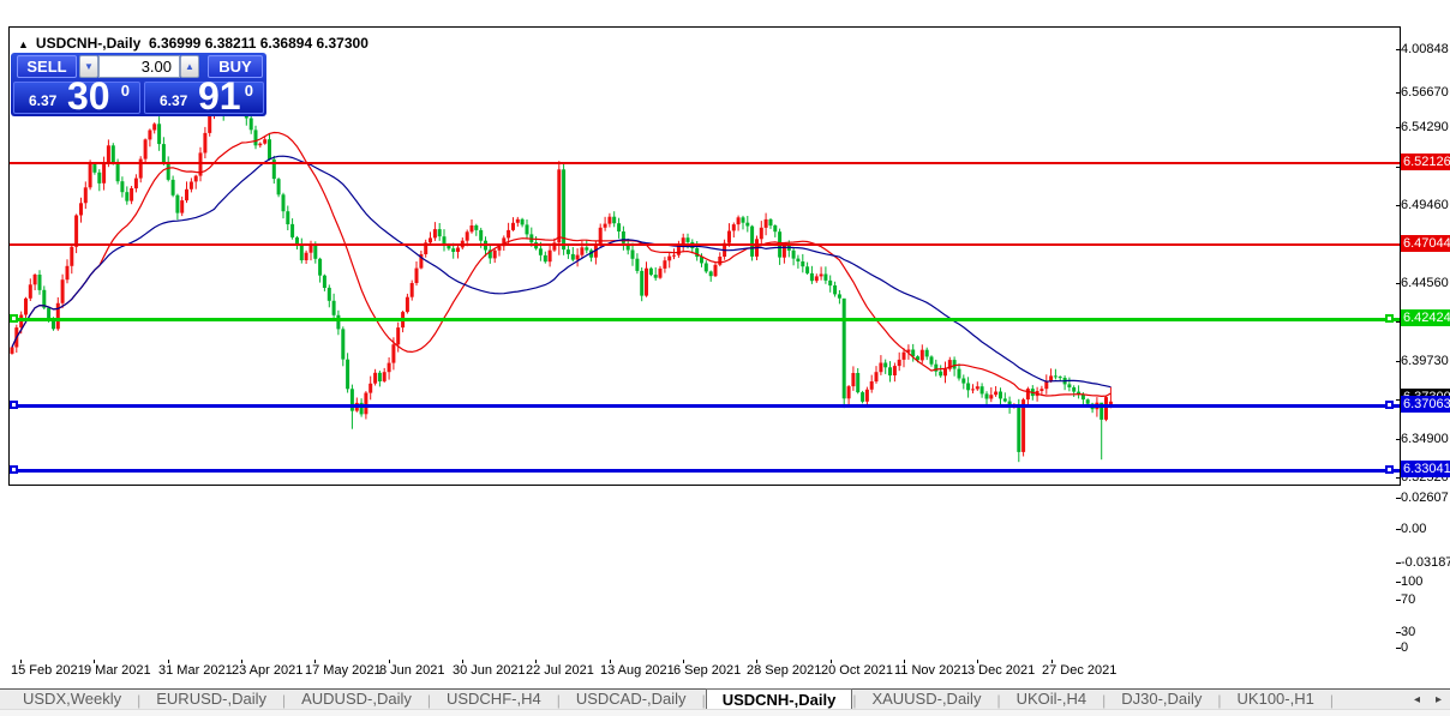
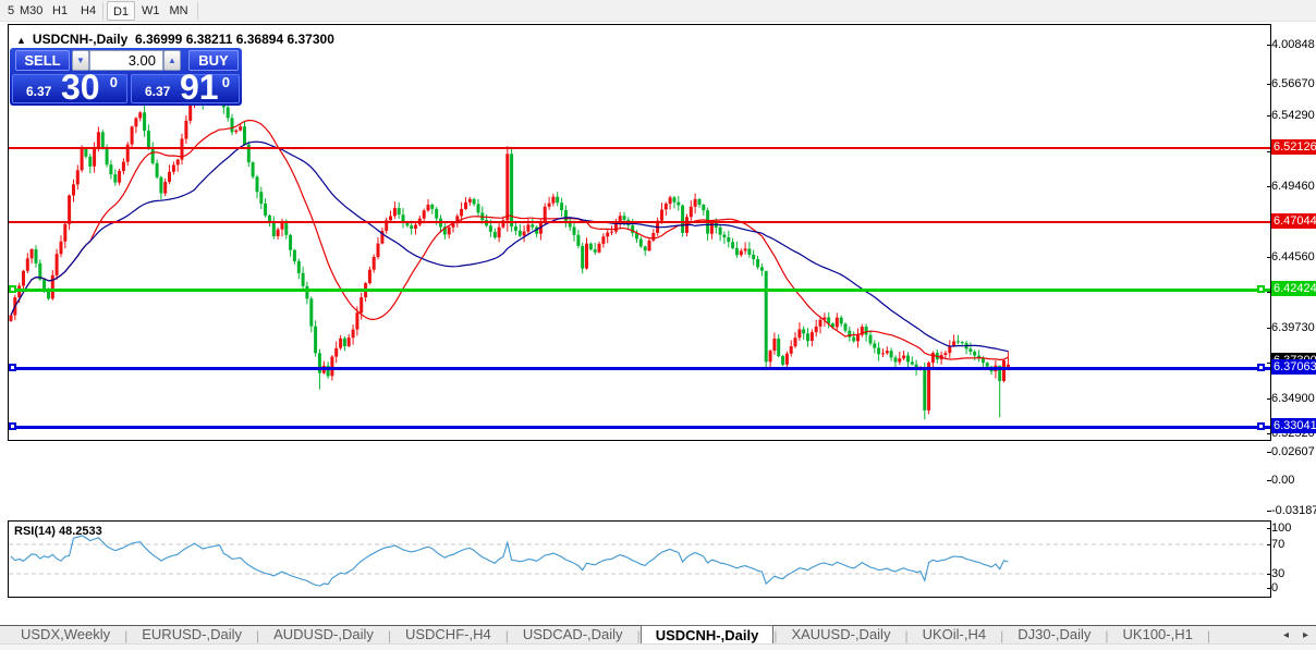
+ 5
+ M30
+ H1
+ H4
+ D1
+ W1
+ MN
+ RSI(14) 48.2533
  ▲ USDCNH-,Daily 6.36999 6.38211 6.36894 6.37300
  SELL
  ▼
  3.00
  ▲
  BUY
  6.37
  30
  0
  6.37
  91
  0
  4.00848
  6.56670
  6.54290
  6.49460
  6.44560
  6.39730
  6.34900
  6.32520
  0.02607
  0.00
  -0.03187
  100
  70
  30
  0
  6.52126
  6.47044
  6.42424
  6.37063
  6.33041
- 15 Feb 2021
- 9 Mar 2021
- 31 Mar 2021
- 23 Apr 2021
- 17 May 2021
- 8 Jun 2021
- 30 Jun 2021
- 22 Jul 2021
- 13 Aug 2021
- 6 Sep 2021
- 28 Sep 2021
- 20 Oct 2021
- 11 Nov 2021
- 3 Dec 2021
- 27 Dec 2021
  USDX,Weekly
  |
  EURUSD-,Daily
  |
  AUDUSD-,Daily
  |
  USDCHF-,H4
  |
  USDCAD-,Daily
  |
  USDCNH-,Daily
  |
  XAUUSD-,Daily
  |
  UKOil-,H4
  |
  DJ30-,Daily
  |
  UK100-,H1
  |
  ◂
  ▸
